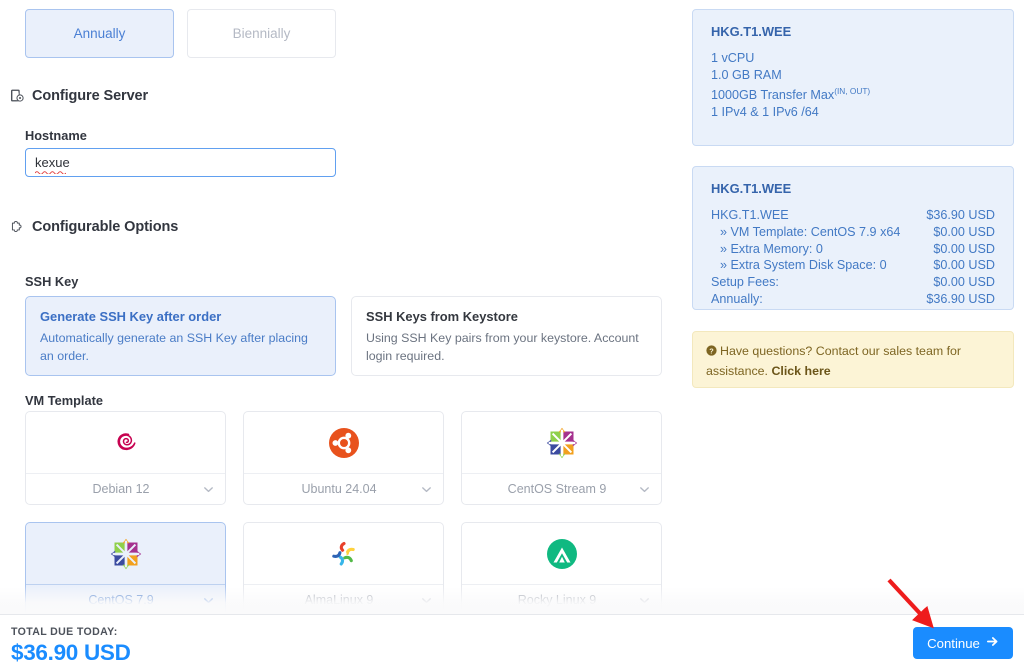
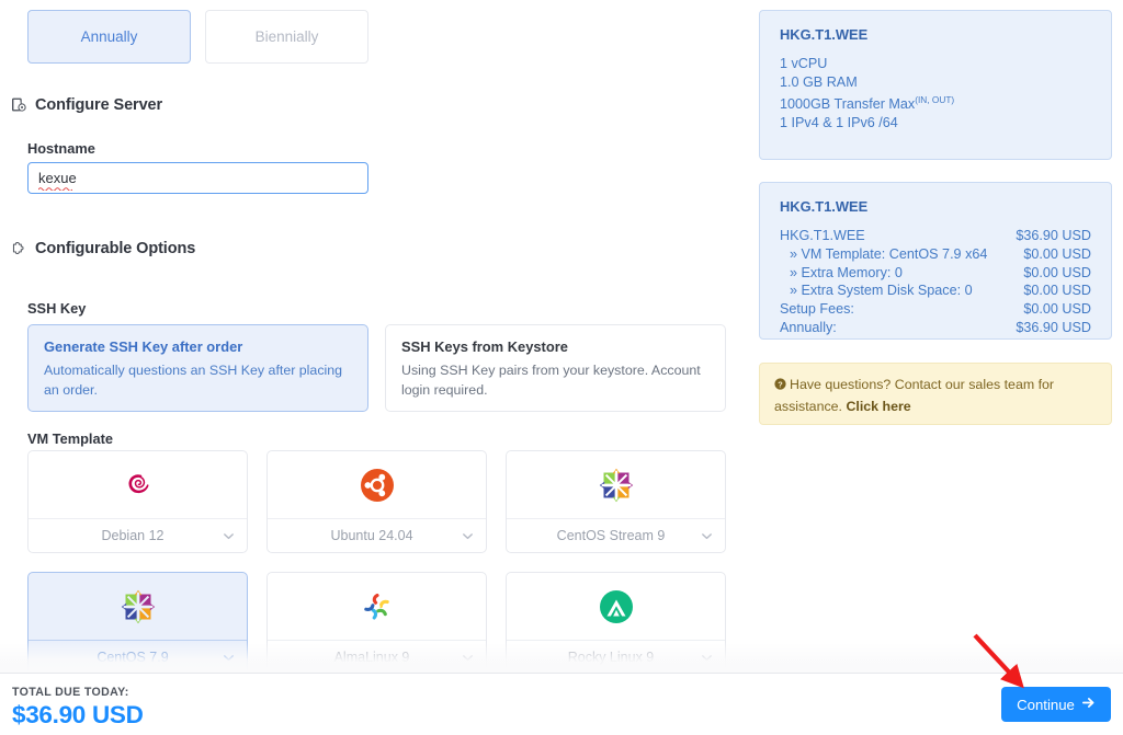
  Annually
  Biennially
  Configure Server
  Hostname
  kexue
  Configurable Options
  SSH Key
  Generate SSH Key after order
- Automatically generate an SSH Key after placing an order.
+ Automatically questions an SSH Key after placing an order.
  SSH Keys from Keystore
  Using SSH Key pairs from your keystore. Account login required.
  VM Template
  Debian 12
  Ubuntu 24.04
  CentOS Stream 9
  HKG.T1.WEE
  1 vCPU
  1.0 GB RAM
  1000GB Transfer Max(IN, OUT)
  1 IPv4 & 1 IPv6 /64
  HKG.T1.WEE
  HKG.T1.WEE
  $36.90 USD
  » VM Template: CentOS 7.9 x64
  $0.00 USD
  » Extra Memory: 0
  $0.00 USD
  » Extra System Disk Space: 0
  $0.00 USD
  Setup Fees:
  $0.00 USD
  Annually:
  $36.90 USD
  ?
  Have questions? Contact our sales team for assistance. Click here
  TOTAL DUE TODAY:
  $36.90 USD
  Continue
